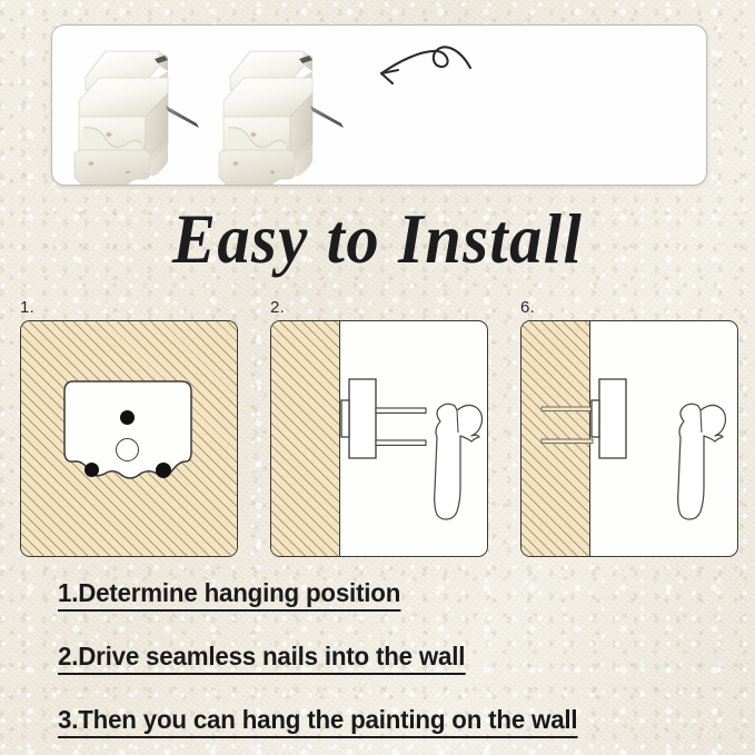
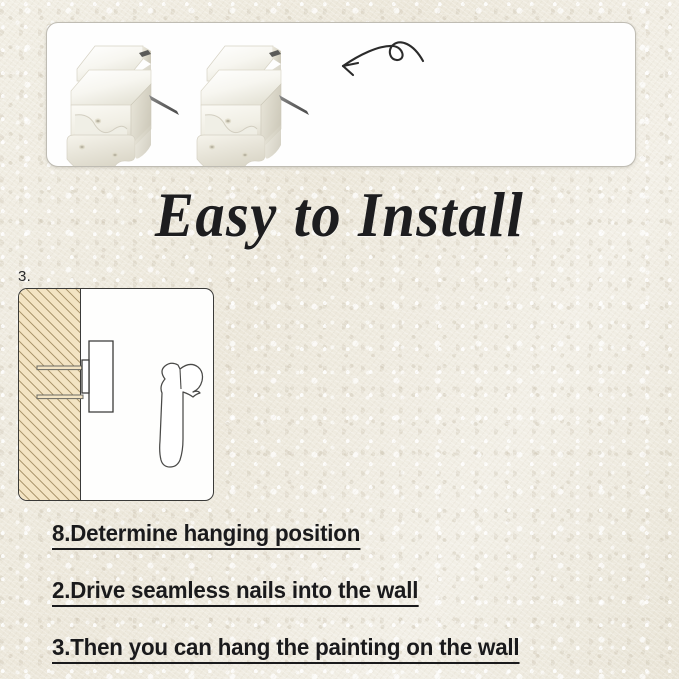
  Easy to Install
- 1.
- 2.
- 6.
+ 3.
- 1.Determine hanging position
+ 8.Determine hanging position
  2.Drive seamless nails into the wall
  3.Then you can hang the painting on the wall
